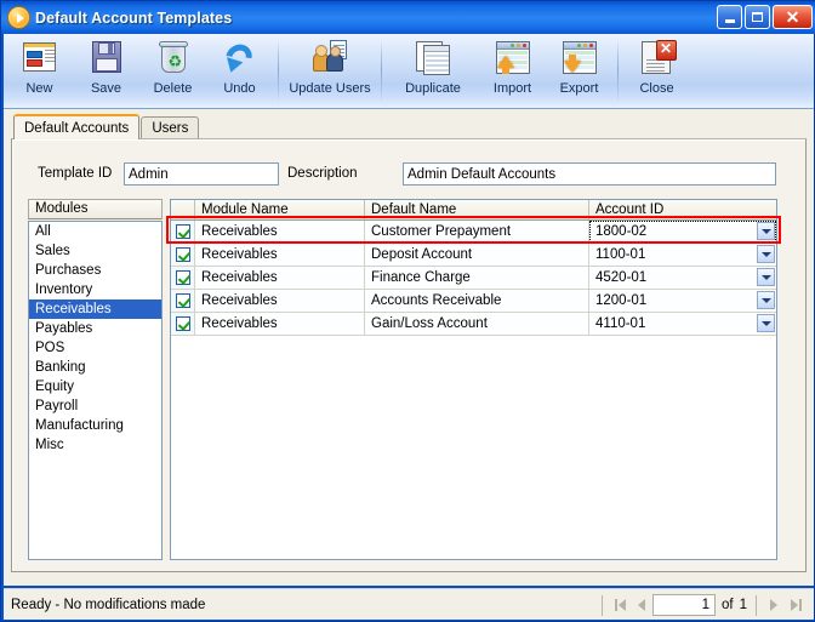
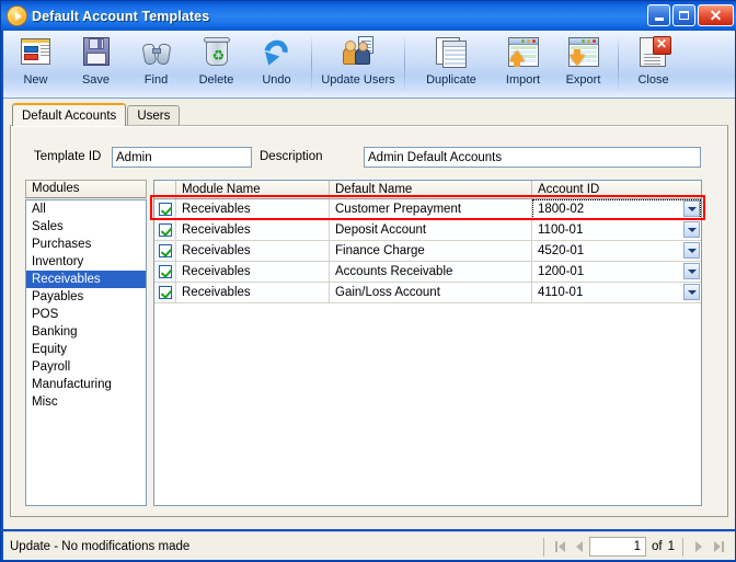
  Default Account Templates
  ✕
  New
  Save
+ Find
  ♻
  Delete
  Undo
  Update Users
  Duplicate
  Import
  Export
  ✕
  Close
  Default Accounts
  Users
  Template ID
  Admin
  Description
  Admin Default Accounts
  Modules
  All
  Sales
  Purchases
  Inventory
  Receivables
  Payables
  POS
  Banking
  Equity
  Payroll
  Manufacturing
  Misc
  Module Name
  Default Name
  Account ID
  Receivables
  Customer Prepayment
  1800-02
  Receivables
  Deposit Account
  1100-01
  Receivables
  Finance Charge
  4520-01
  Receivables
  Accounts Receivable
  1200-01
  Receivables
  Gain/Loss Account
  4110-01
- Ready - No modifications made
+ Update - No modifications made
  1
  of
  1
